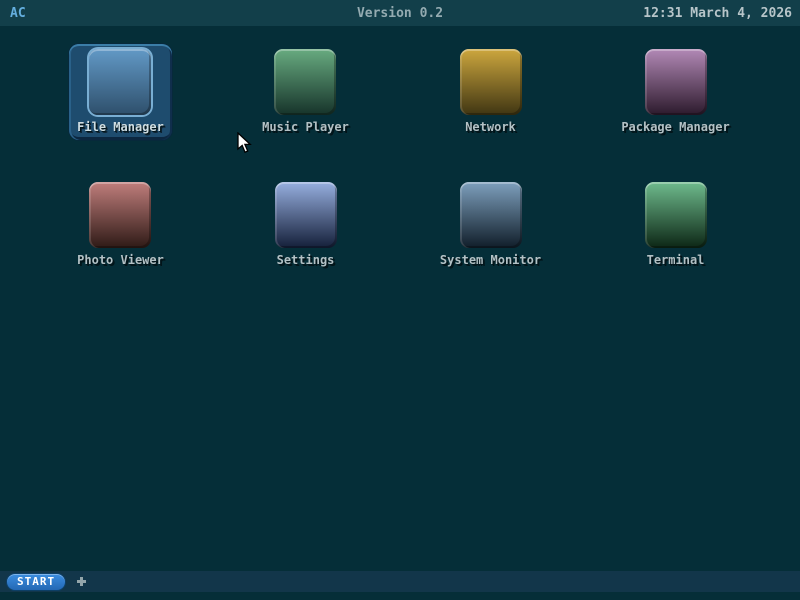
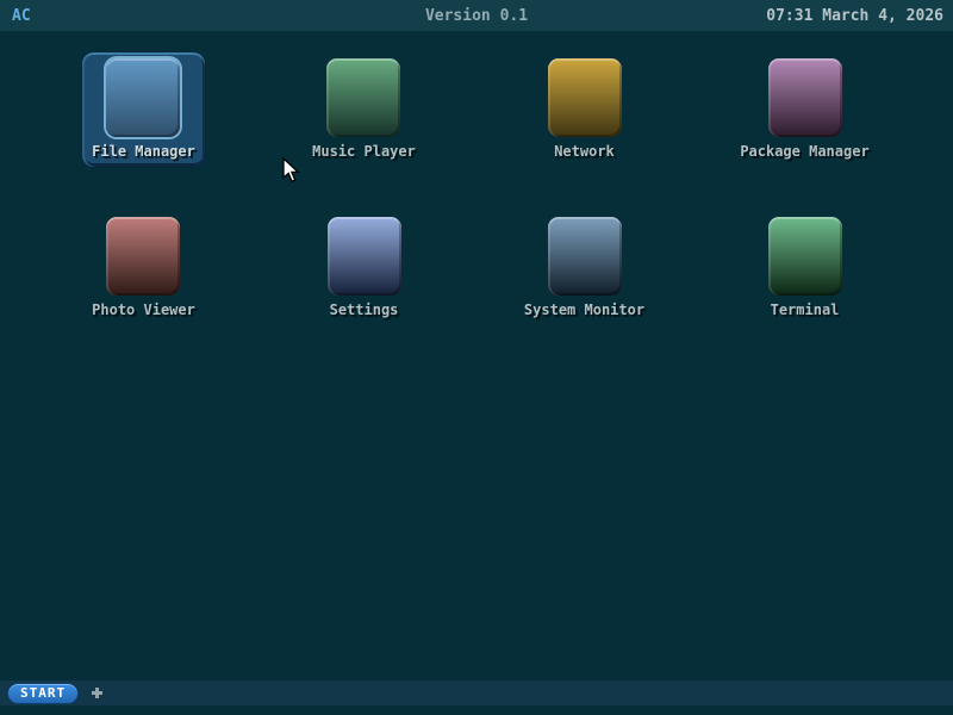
  AC
- Version 0.2
+ Version 0.1
- 12:31 March 4, 2026
+ 07:31 March 4, 2026
  File Manager
  Music Player
  Network
  Package Manager
  Photo Viewer
  Settings
  System Monitor
  Terminal
  START
